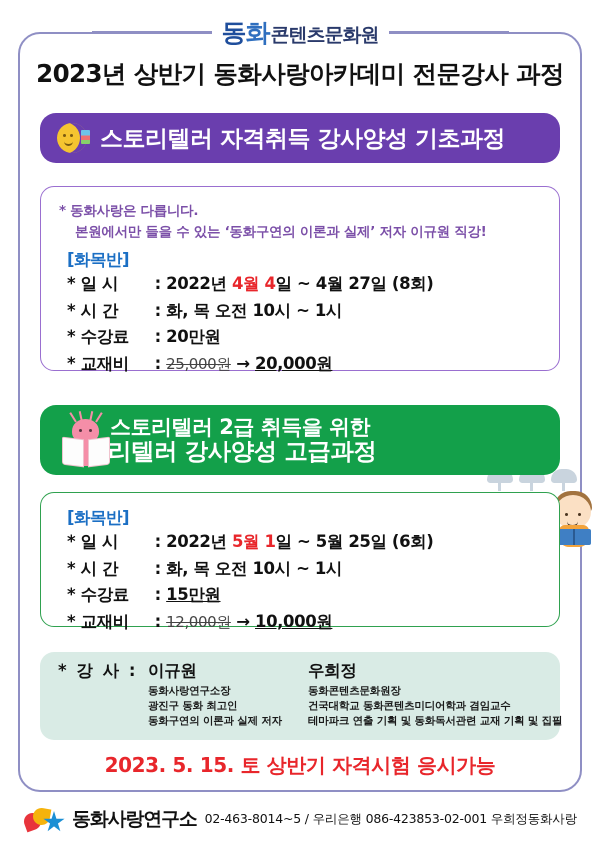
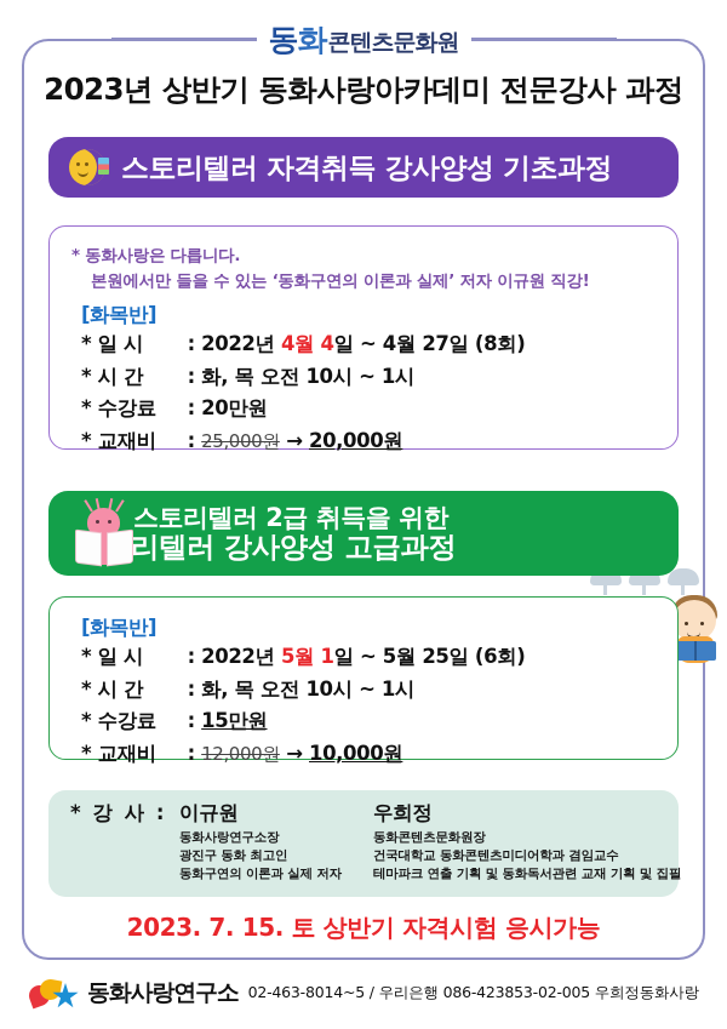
  동
  화
  콘텐츠문화원
  2023년 상반기 동화사랑아카데미 전문강사 과정
  스토리텔러 자격취득 강사양성 기초과정
  * 동화사랑은 다릅니다.
  본원에서만 들을 수 있는 ‘동화구연의 이론과 실제’ 저자 이규원 직강!
  [화목반]
  * 일 시 : 2022년 4월 4일 ~ 4월 27일 (8회)
  * 시 간 : 화, 목 오전 10시 ~ 1시
  * 수강료 : 20만원
  * 교재비 : 25,000원 → 20,000원
  스토리텔러 2급 취득을 위한
  리텔러 강사양성 고급과정
  [화목반]
  * 일 시 : 2022년 5월 1일 ~ 5월 25일 (6회)
  * 시 간 : 화, 목 오전 10시 ~ 1시
  * 수강료 : 15만원
  * 교재비 : 12,000원 → 10,000원
  * 강 사 :
  이규원
  동화사랑연구소장
  광진구 동화 최고인
  동화구연의 이론과 실제 저자
  우희정
  동화콘텐츠문화원장
  건국대학교 동화콘텐츠미디어학과 겸임교수
  테마파크 연출 기획 및 동화독서관련 교재 기획 및 집필
- 2023. 5. 15. 토 상반기 자격시험 응시가능
+ 2023. 7. 15. 토 상반기 자격시험 응시가능
  동화사랑연구소
- 02-463-8014~5 / 우리은행 086-423853-02-001 우희정동화사랑
+ 02-463-8014~5 / 우리은행 086-423853-02-005 우희정동화사랑
